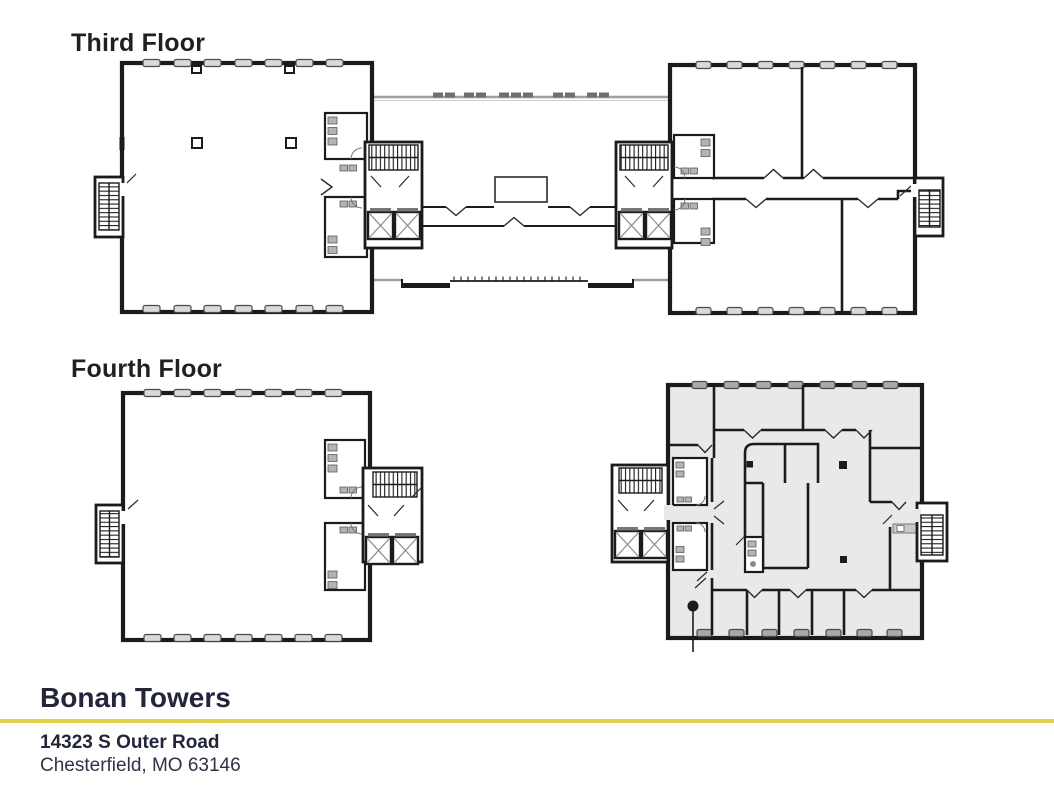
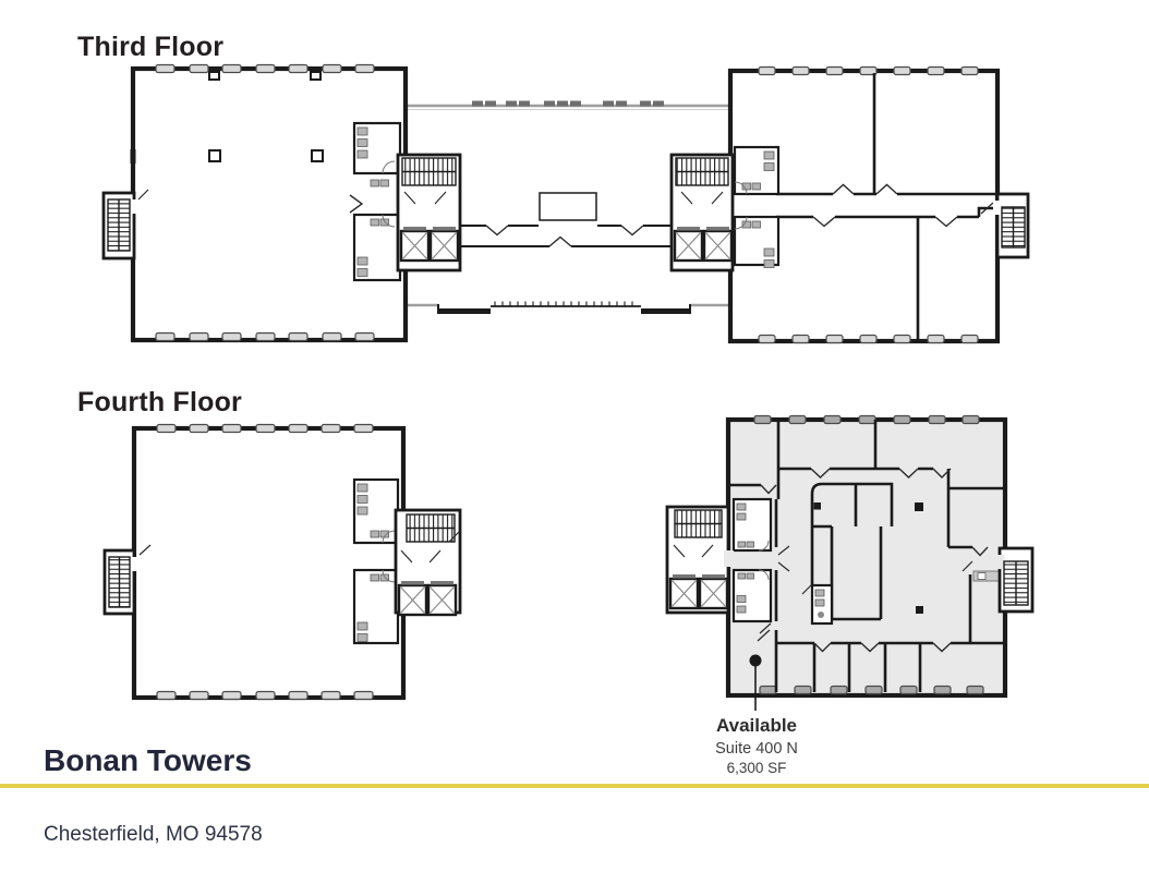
  Third Floor
  Fourth Floor
+ Available
+ Suite 400 N
+ 6,300 SF
  Bonan Towers
- 14323 S Outer Road
- Chesterfield, MO 63146
+ Chesterfield, MO 94578
